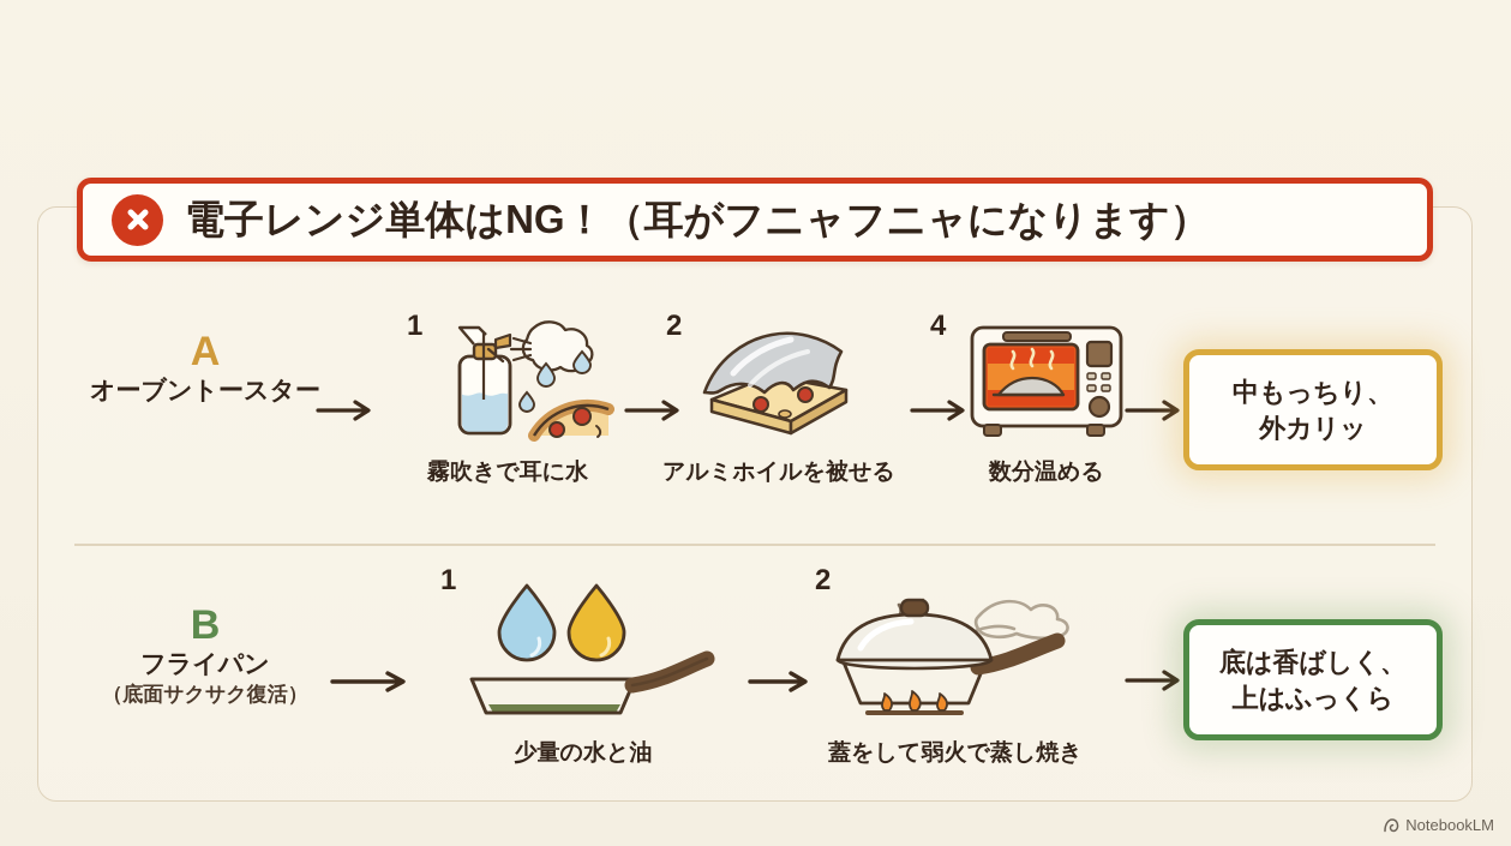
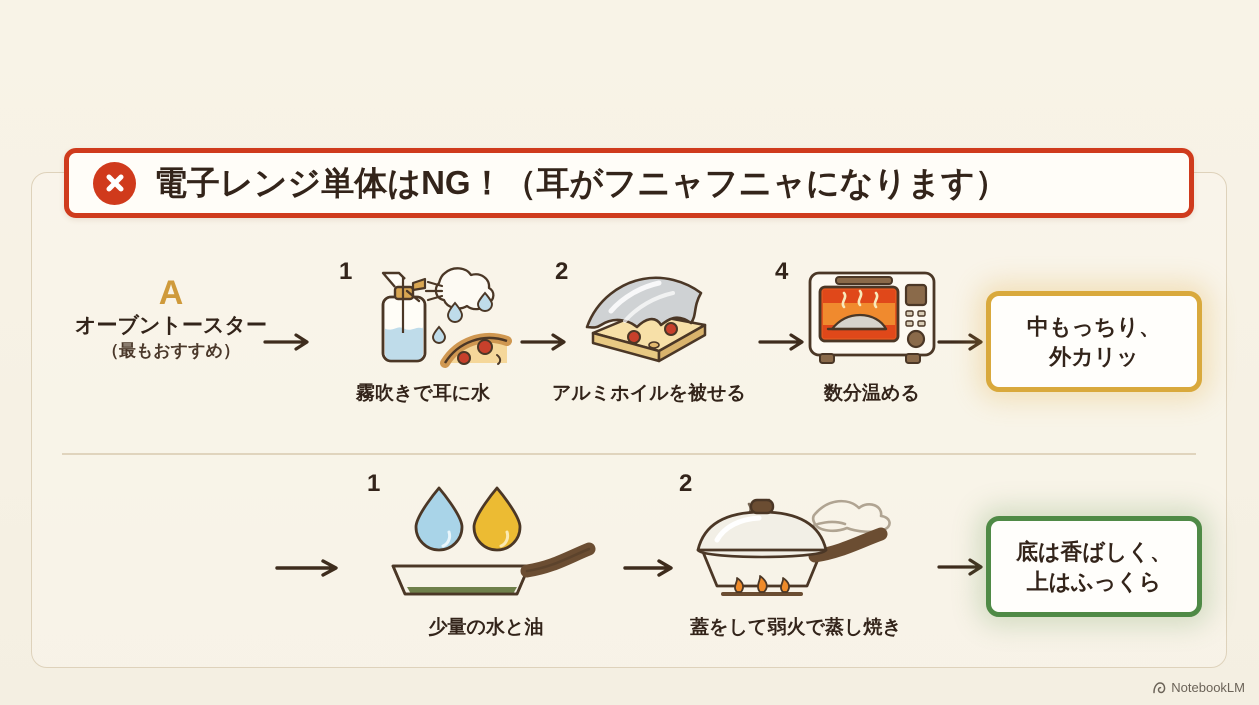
  電子レンジ単体はNG！（耳がフニャフニャになります）
  A
  オーブントースター
+ （最もおすすめ）
  1
  霧吹きで耳に水
  2
  アルミホイルを被せる
  4
  数分温める
  中もっちり、
  外カリッ
- B
- フライパン
- （底面サクサク復活）
  1
  少量の水と油
  2
  蓋をして弱火で蒸し焼き
  底は香ばしく、
  上はふっくら
  NotebookLM
